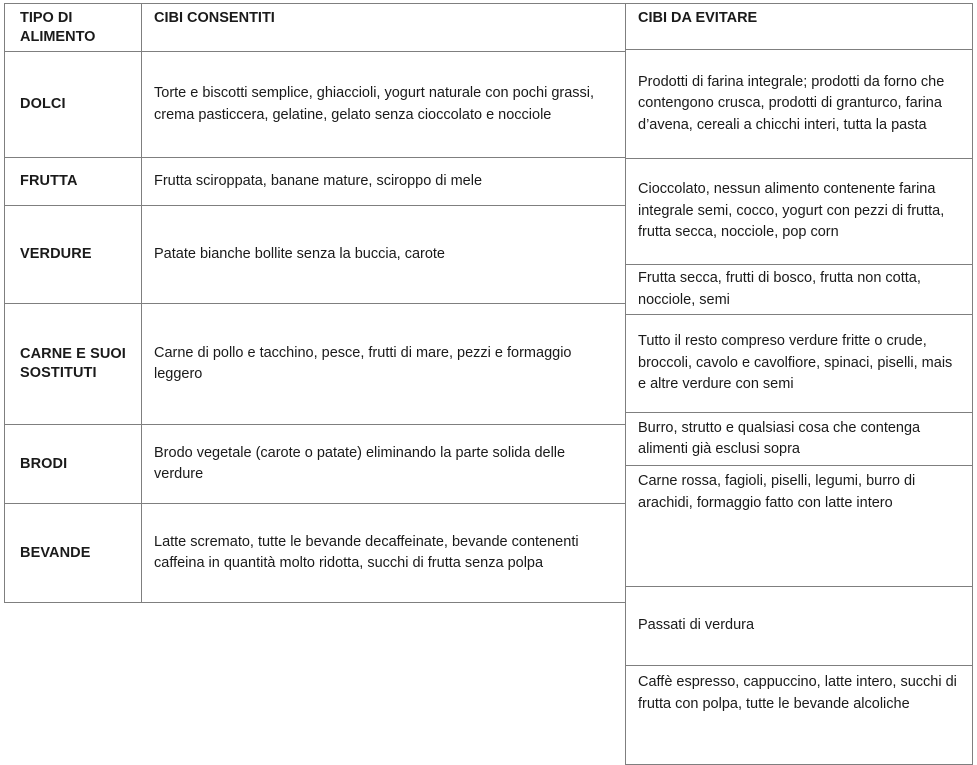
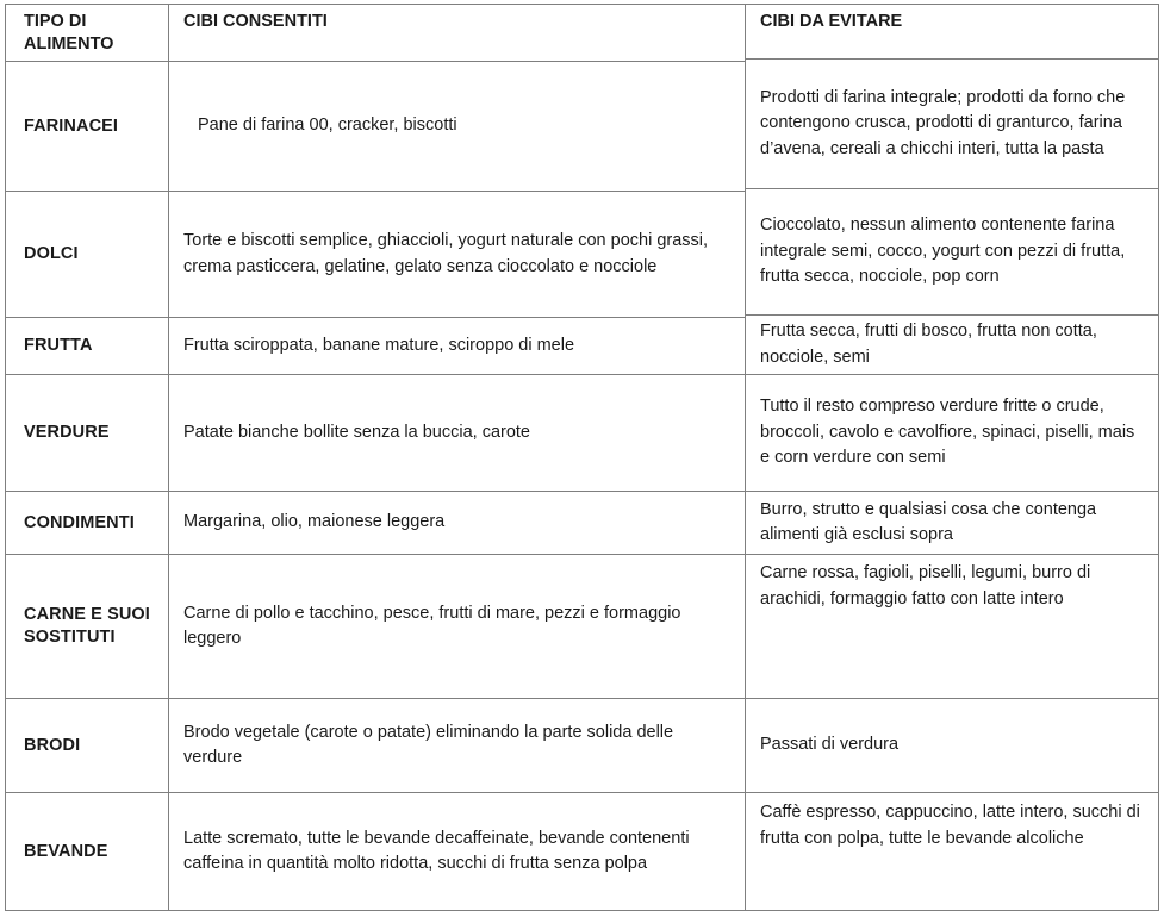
  TIPO DI ALIMENTO	CIBI CONSENTITI
+ FARINACEI	Pane di farina 00, cracker, biscotti
  DOLCI	Torte e biscotti semplice, ghiaccioli, yogurt naturale con pochi grassi, crema pasticcera, gelatine, gelato senza cioccolato e nocciole
  FRUTTA	Frutta sciroppata, banane mature, sciroppo di mele
  VERDURE	Patate bianche bollite senza la buccia, carote
+ CONDIMENTI	Margarina, olio, maionese leggera
  CARNE E SUOI SOSTITUTI	Carne di pollo e tacchino, pesce, frutti di mare, pezzi e formaggio leggero
  BRODI	Brodo vegetale (carote o patate) eliminando la parte solida delle verdure
  BEVANDE	Latte scremato, tutte le bevande decaffeinate, bevande contenenti caffeina in quantità molto ridotta, succhi di frutta senza polpa
  CIBI DA EVITARE
  Prodotti di farina integrale; prodotti da forno che contengono crusca, prodotti di granturco, farina d’avena, cereali a chicchi interi, tutta la pasta
  Cioccolato, nessun alimento contenente farina integrale semi, cocco, yogurt con pezzi di frutta, frutta secca, nocciole, pop corn
  Frutta secca, frutti di bosco, frutta non cotta, nocciole, semi
- Tutto il resto compreso verdure fritte o crude, broccoli, cavolo e cavolfiore, spinaci, piselli, mais e altre verdure con semi
+ Tutto il resto compreso verdure fritte o crude, broccoli, cavolo e cavolfiore, spinaci, piselli, mais e corn verdure con semi
  Burro, strutto e qualsiasi cosa che contenga alimenti già esclusi sopra
  Carne rossa, fagioli, piselli, legumi, burro di arachidi, formaggio fatto con latte intero
  Passati di verdura
  Caffè espresso, cappuccino, latte intero, succhi di frutta con polpa, tutte le bevande alcoliche
